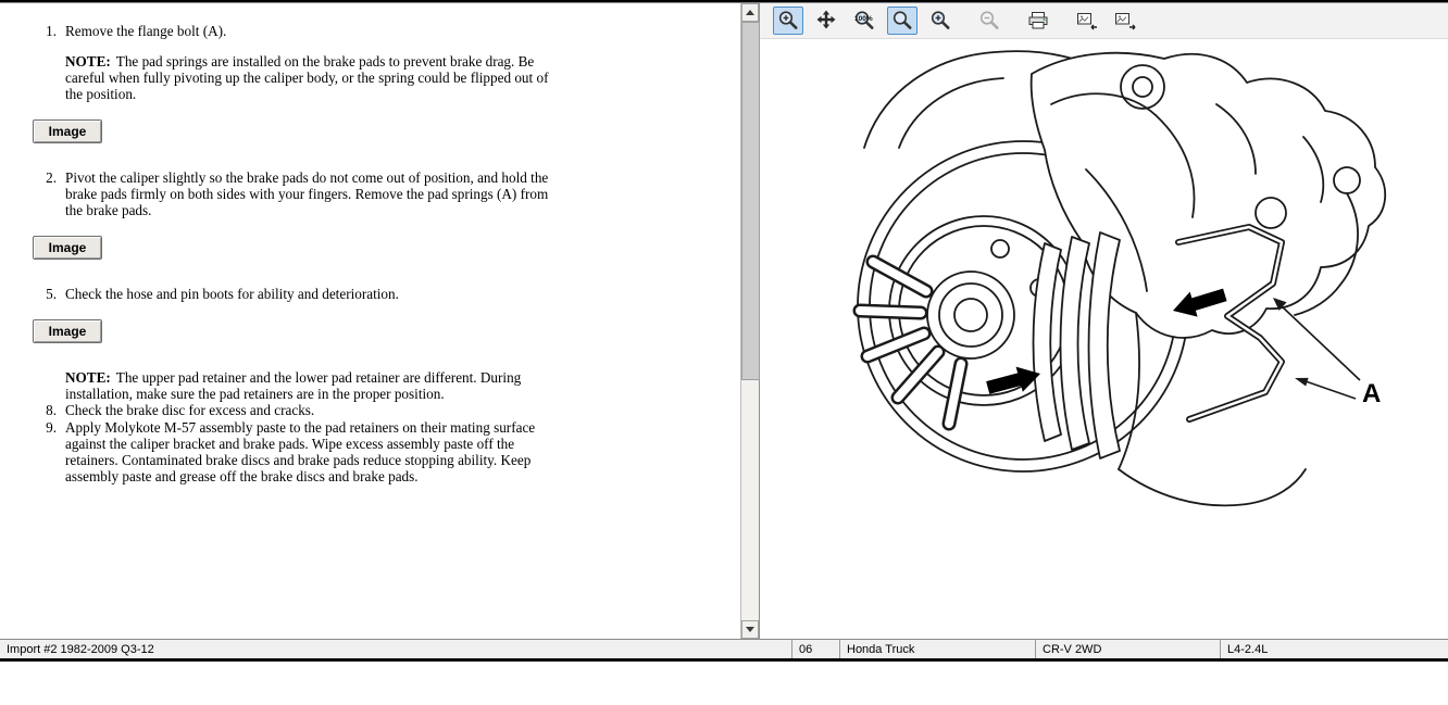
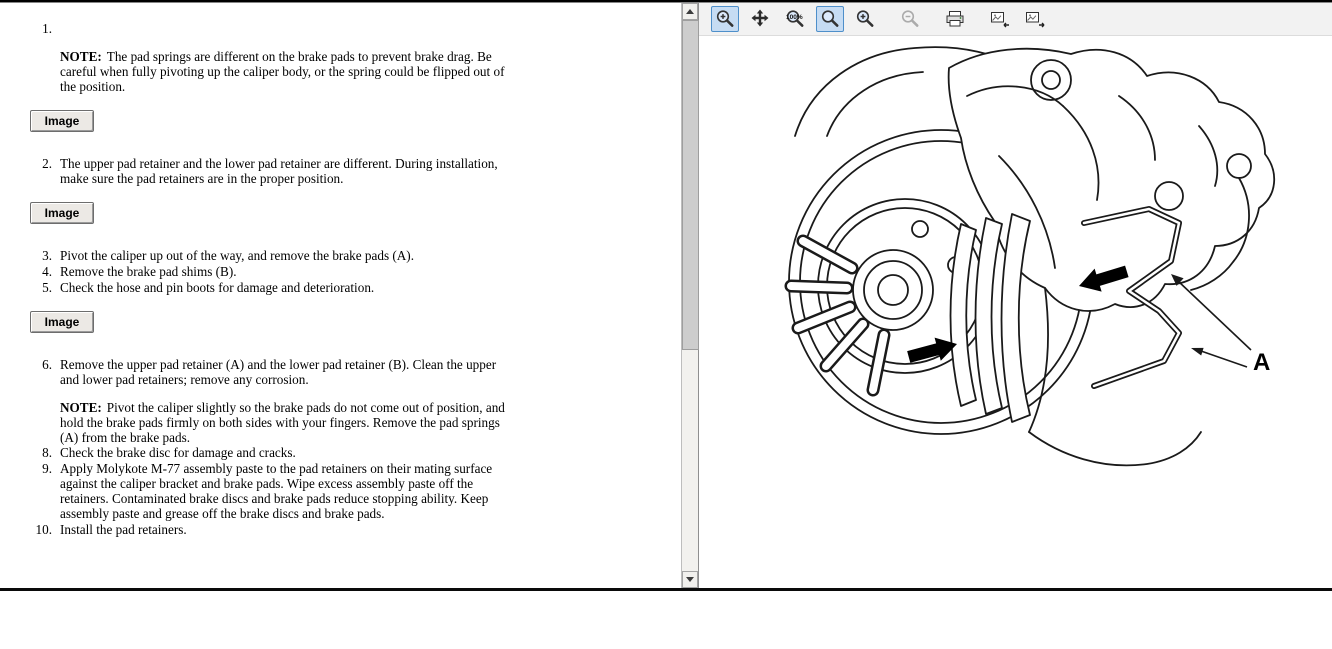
  1.
- Remove the flange bolt (A).
- NOTE: The pad springs are installed on the brake pads to prevent brake drag. Be careful when fully pivoting up the caliper body, or the spring could be flipped out of the position.
+ NOTE: The pad springs are different on the brake pads to prevent brake drag. Be careful when fully pivoting up the caliper body, or the spring could be flipped out of the position.
  Image
  2.
- Pivot the caliper slightly so the brake pads do not come out of position, and hold the brake pads firmly on both sides with your fingers. Remove the pad springs (A) from the brake pads.
+ The upper pad retainer and the lower pad retainer are different. During installation, make sure the pad retainers are in the proper position.
  Image
+ 3.
+ Pivot the caliper up out of the way, and remove the brake pads (A).
+ 4.
+ Remove the brake pad shims (B).
  5.
- Check the hose and pin boots for ability and deterioration.
+ Check the hose and pin boots for damage and deterioration.
  Image
+ 6.
+ Remove the upper pad retainer (A) and the lower pad retainer (B). Clean the upper and lower pad retainers; remove any corrosion.
- NOTE: The upper pad retainer and the lower pad retainer are different. During installation, make sure the pad retainers are in the proper position.
+ NOTE: Pivot the caliper slightly so the brake pads do not come out of position, and hold the brake pads firmly on both sides with your fingers. Remove the pad springs (A) from the brake pads.
  8.
- Check the brake disc for excess and cracks.
+ Check the brake disc for damage and cracks.
  9.
- Apply Molykote M-57 assembly paste to the pad retainers on their mating surface against the caliper bracket and brake pads. Wipe excess assembly paste off the retainers. Contaminated brake discs and brake pads reduce stopping ability. Keep assembly paste and grease off the brake discs and brake pads.
+ Apply Molykote M-77 assembly paste to the pad retainers on their mating surface against the caliper bracket and brake pads. Wipe excess assembly paste off the retainers. Contaminated brake discs and brake pads reduce stopping ability. Keep assembly paste and grease off the brake discs and brake pads.
+ 10.
+ Install the pad retainers.
  A
- Import #2 1982-2009 Q3-12
- 06
- Honda Truck
- CR-V 2WD
- L4-2.4L
